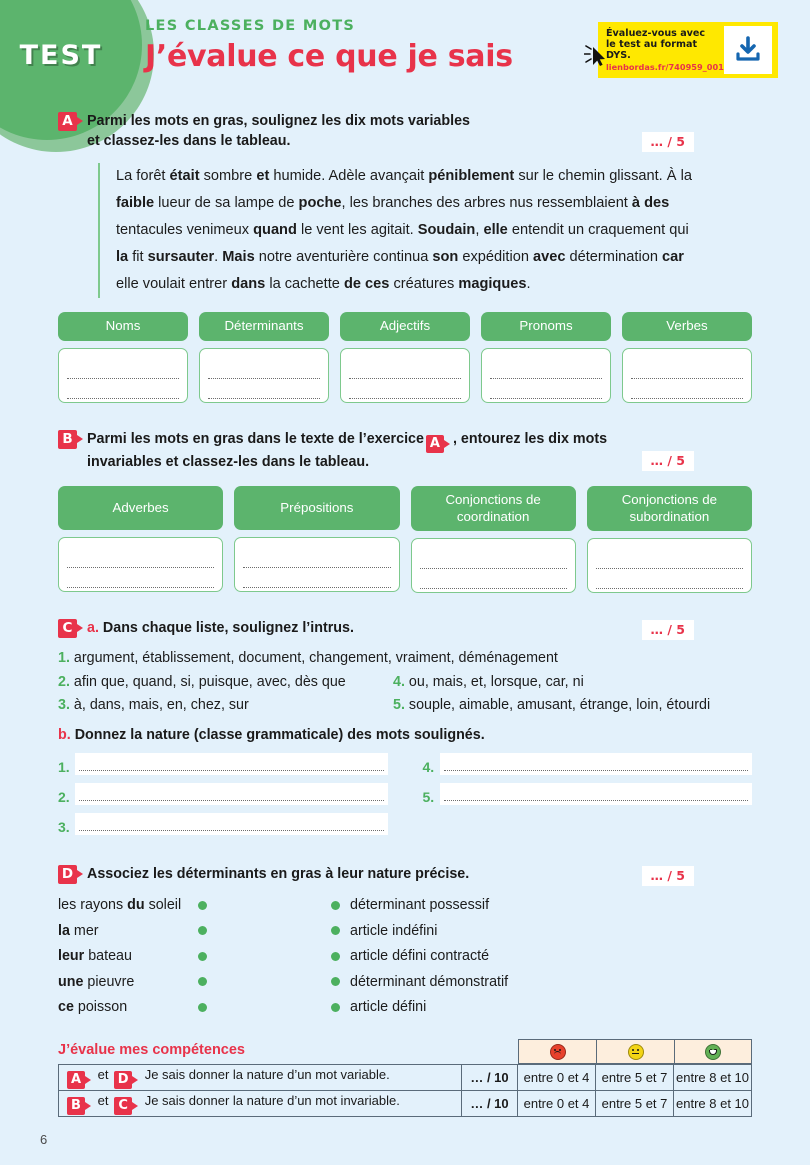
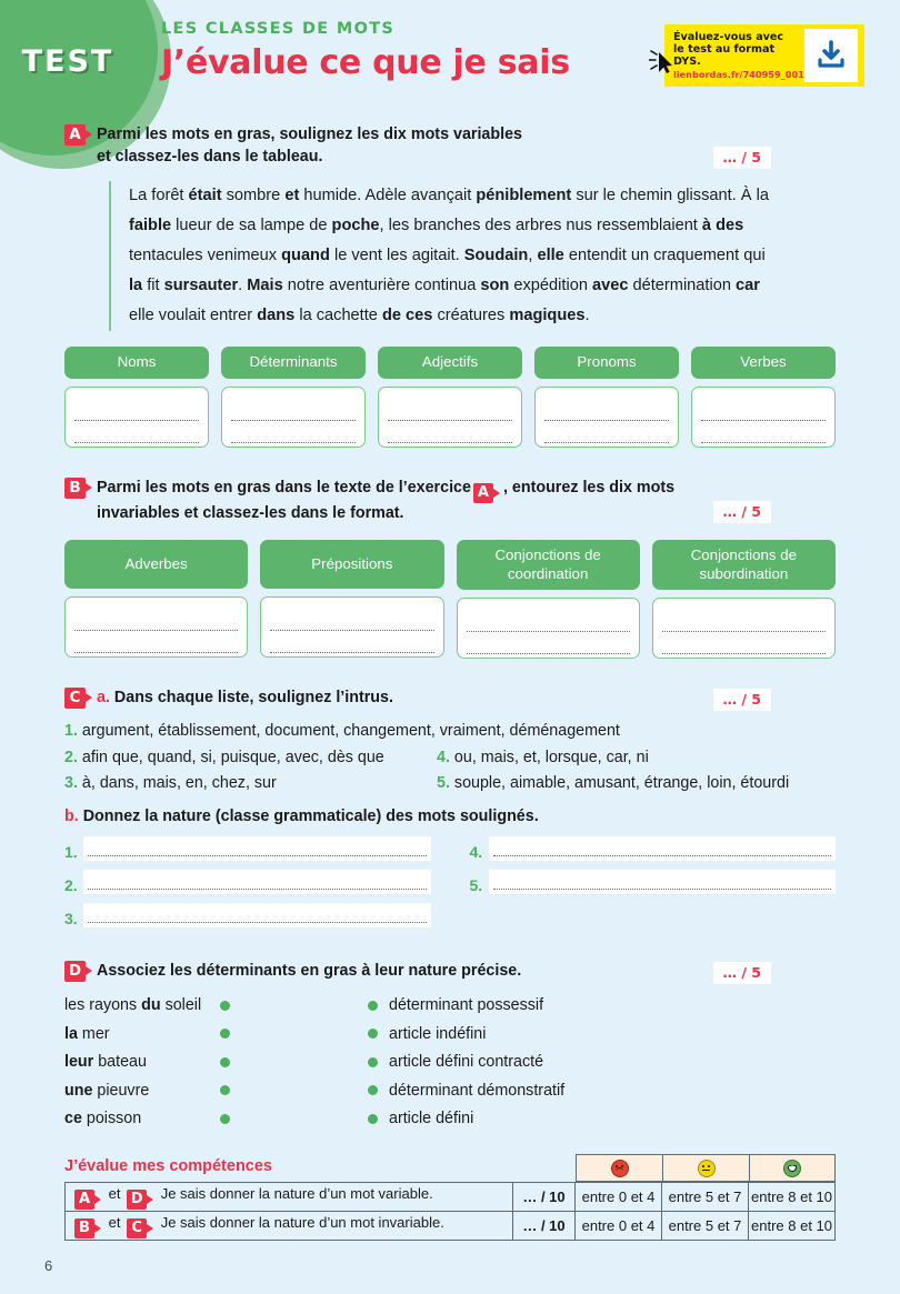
  TEST
  LES CLASSES DE MOTS
  J’évalue ce que je sais
  Évaluez-vous avec
  le test au format DYS.
  lienbordas.fr/740959_001
  A
  Parmi les mots en gras, soulignez les dix mots variables
  et classez-les dans le tableau.
  … / 5
  La forêt était sombre et humide. Adèle avançait péniblement sur le chemin glissant. À la faible lueur de sa lampe de poche, les branches des arbres nus ressemblaient à des tentacules venimeux quand le vent les agitait. Soudain, elle entendit un craquement qui la fit sursauter. Mais notre aventurière continua son expédition avec détermination car elle voulait entrer dans la cachette de ces créatures magiques.
  Noms
  Déterminants
  Adjectifs
  Pronoms
  Verbes
  B
  Parmi les mots en gras dans le texte de l’exercice A , entourez les dix mots
- invariables et classez-les dans le tableau.
+ invariables et classez-les dans le format.
  … / 5
  Adverbes
  Prépositions
  Conjonctions de coordination
  Conjonctions de subordination
  C
  a. Dans chaque liste, soulignez l’intrus.
  … / 5
  1. argument, établissement, document, changement, vraiment, déménagement
  2. afin que, quand, si, puisque, avec, dès que
  4. ou, mais, et, lorsque, car, ni
  3. à, dans, mais, en, chez, sur
  5. souple, aimable, amusant, étrange, loin, étourdi
  b. Donnez la nature (classe grammaticale) des mots soulignés.
  1.
  2.
  3.
  4.
  5.
  D
  Associez les déterminants en gras à leur nature précise.
  … / 5
  les rayons du soleil
  déterminant possessif
  la mer
  article indéfini
  leur bateau
  article défini contracté
  une pieuvre
  déterminant démonstratif
  ce poisson
  article défini
  J’évalue mes compétences
  A et D Je sais donner la nature d’un mot variable.	… / 10	entre 0 et 4	entre 5 et 7	entre 8 et 10
  B et C Je sais donner la nature d’un mot invariable.	… / 10	entre 0 et 4	entre 5 et 7	entre 8 et 10
  6
